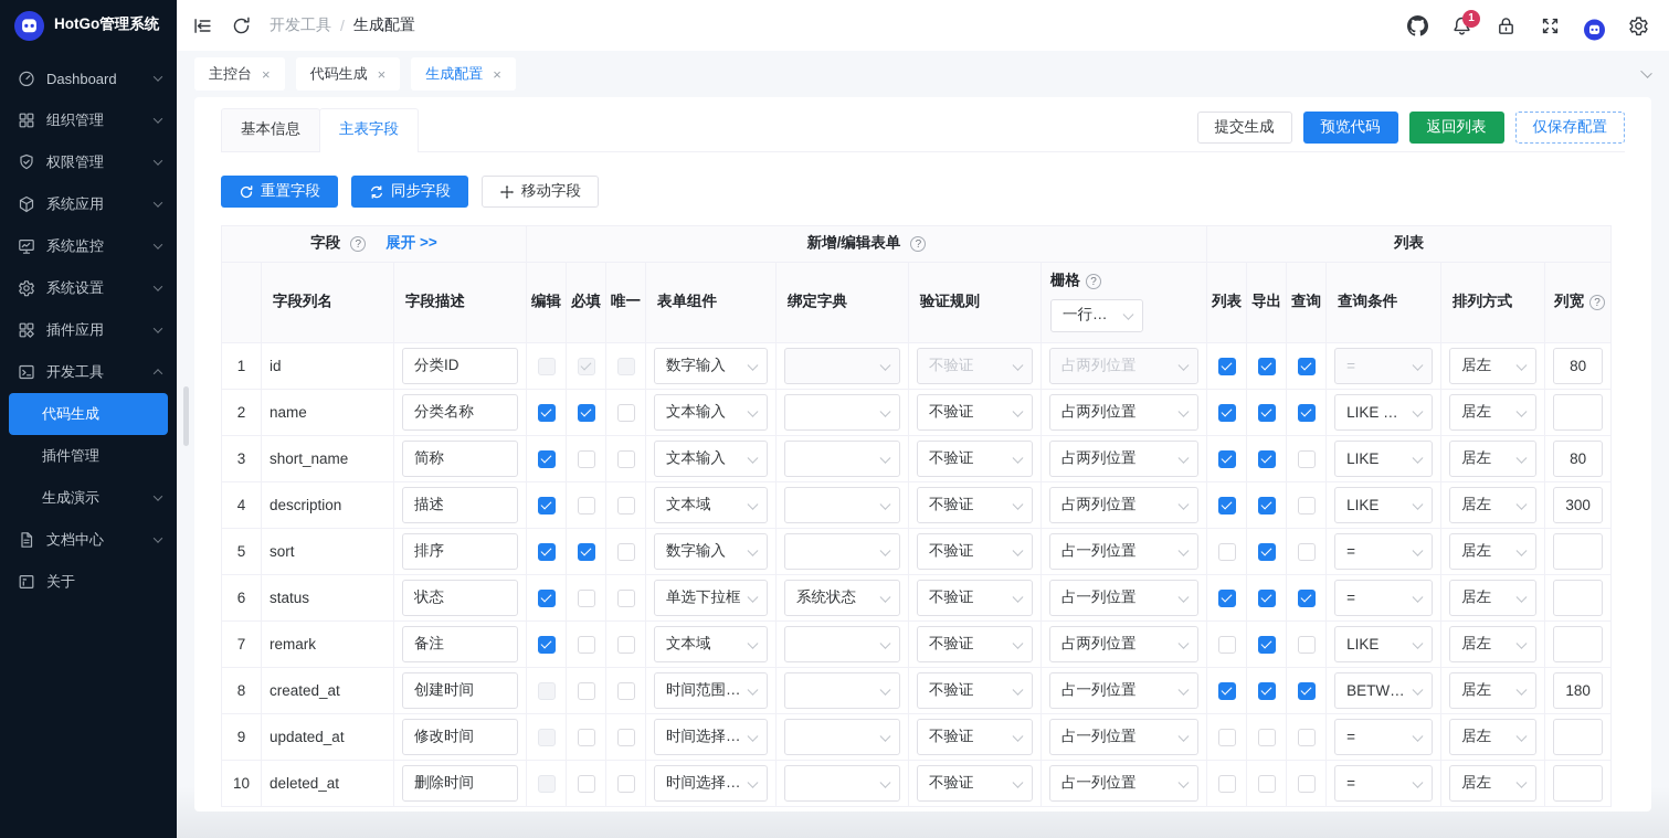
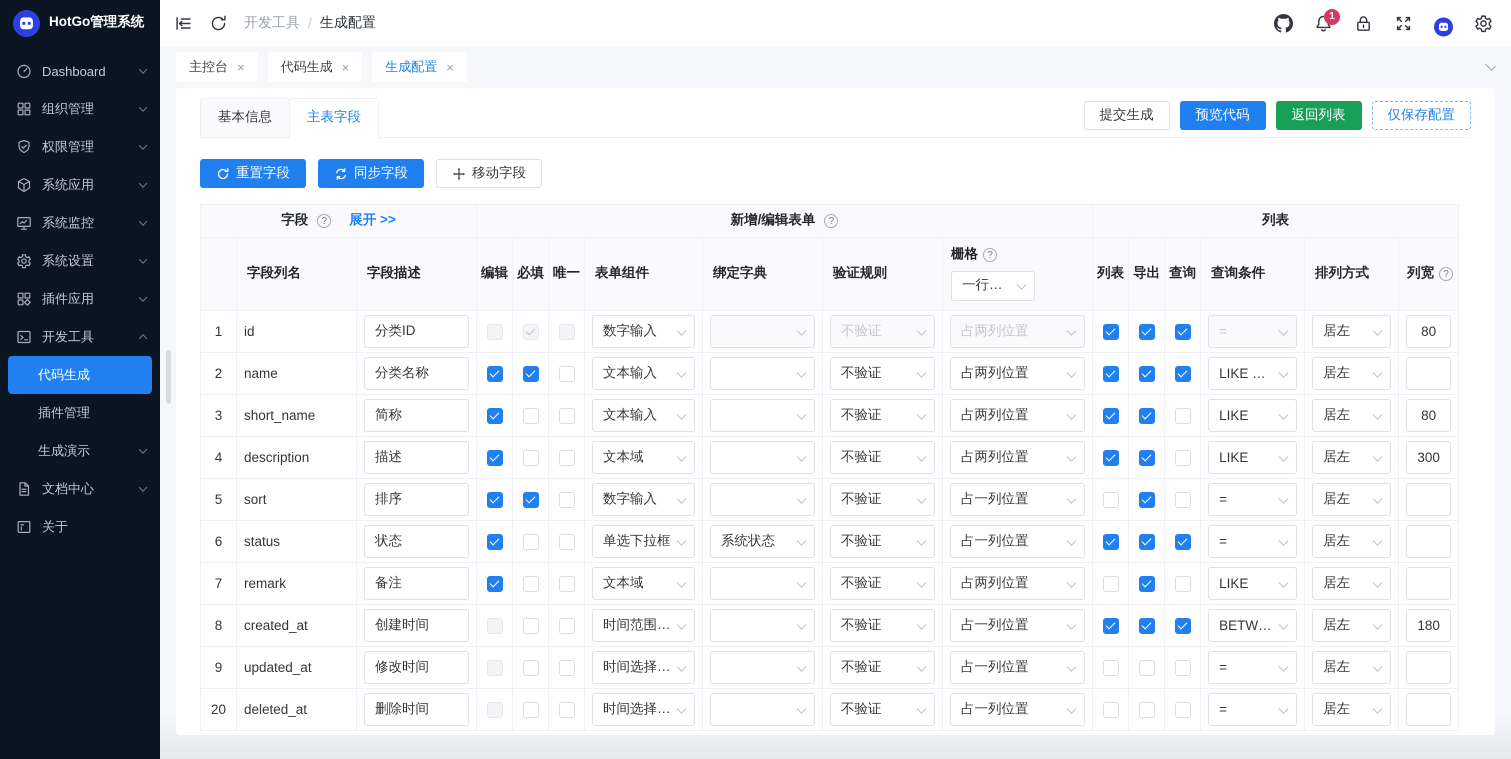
  HotGo管理系统
  Dashboard
  组织管理
  权限管理
  系统应用
  系统监控
  系统设置
  插件应用
  开发工具
  代码生成
  插件管理
  生成演示
  文档中心
  关于
  开发工具
  /
  生成配置
  1
  主控台
  ×
  代码生成
  ×
  生成配置
  ×
  基本信息
  主表字段
  提交生成
  预览代码
  返回列表
  仅保存配置
  重置字段
  同步字段
  移动字段
  字段 展开 >>	新增/编辑表单	列表
  	字段列名	字段描述	编辑	必填	唯一	表单组件	绑定字典	验证规则	栅格 一行两列	列表	导出	查询	查询条件	排列方式	列宽
  1	id	分类ID				数字输入		不验证	占两列位置				=	居左	80
  2	name	分类名称				文本输入		不验证	占两列位置				LIKE %...	居左
  3	short_name	简称				文本输入		不验证	占两列位置				LIKE	居左	80
  4	description	描述				文本域		不验证	占两列位置				LIKE	居左	300
  5	sort	排序				数字输入		不验证	占一列位置				=	居左
  6	status	状态				单选下拉框	系统状态	不验证	占一列位置				=	居左
  7	remark	备注				文本域		不验证	占两列位置				LIKE	居左
  8	created_at	创建时间				时间范围选		不验证	占一列位置				BETWEE	居左	180
  9	updated_at	修改时间				时间选择(Y-		不验证	占一列位置				=	居左
- 10	deleted_at	删除时间				时间选择(Y-		不验证	占一列位置				=	居左
+ 20	deleted_at	删除时间				时间选择(Y-		不验证	占一列位置				=	居左
